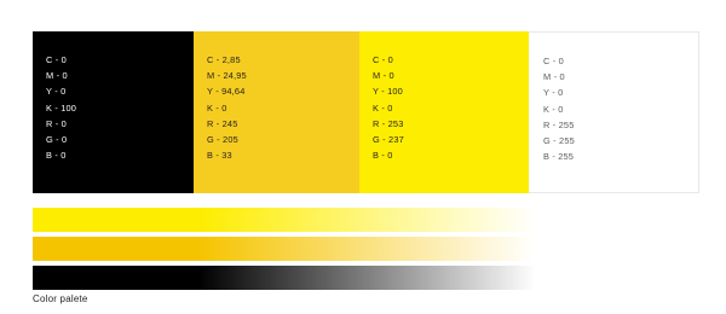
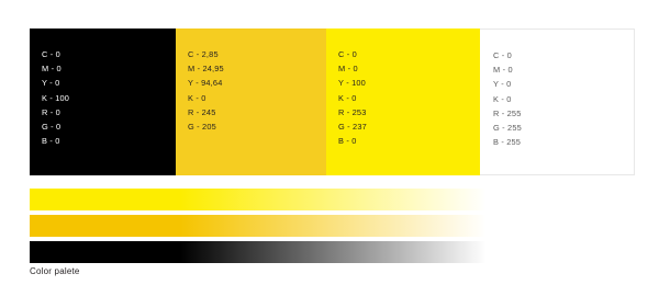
  C - 0
  M - 0
  Y - 0
  K - 100
  R - 0
  G - 0
  B - 0
  C - 2,85
  M - 24,95
  Y - 94,64
  K - 0
  R - 245
  G - 205
- B - 33
  C - 0
  M - 0
  Y - 100
  K - 0
  R - 253
  G - 237
  B - 0
  C - 0
  M - 0
  Y - 0
  K - 0
  R - 255
  G - 255
  B - 255
  Color palete
